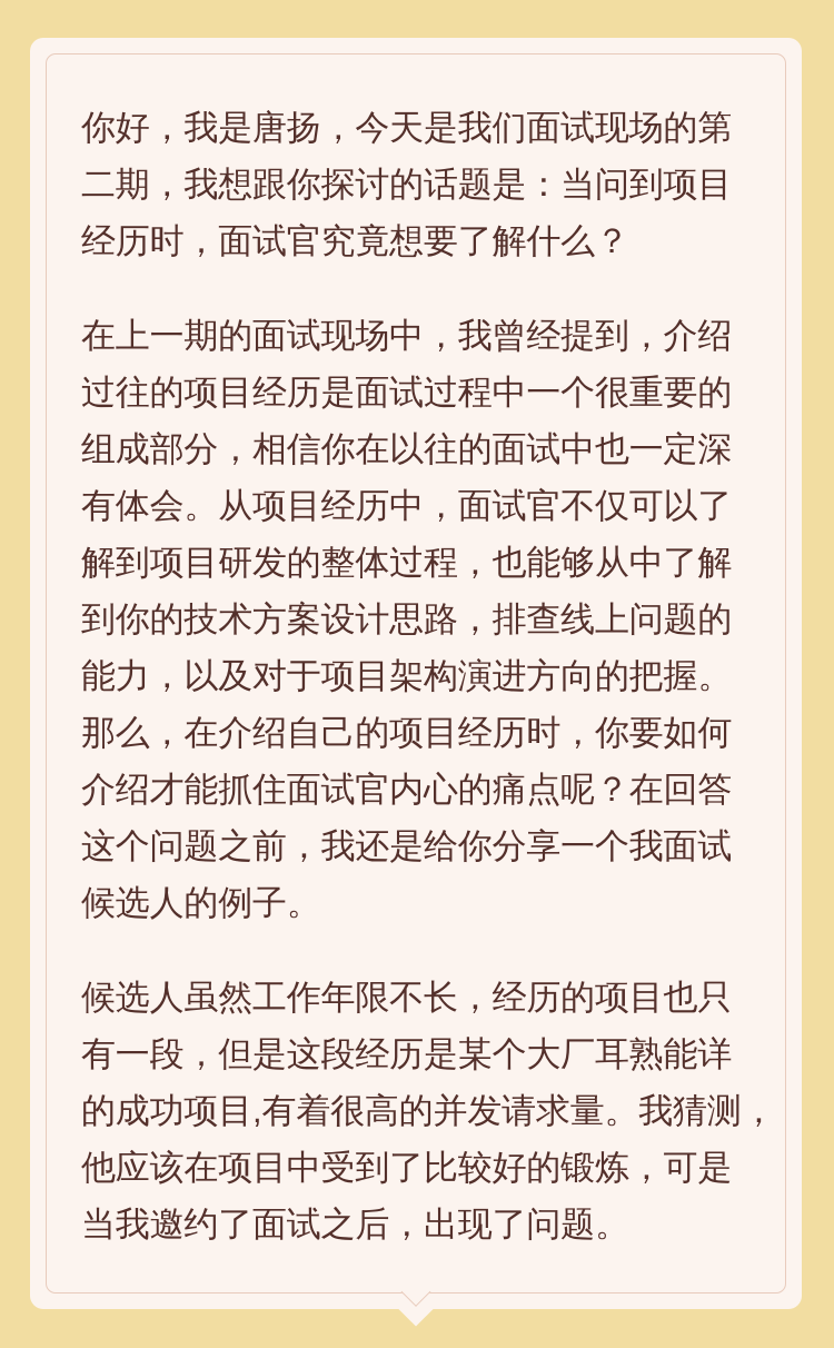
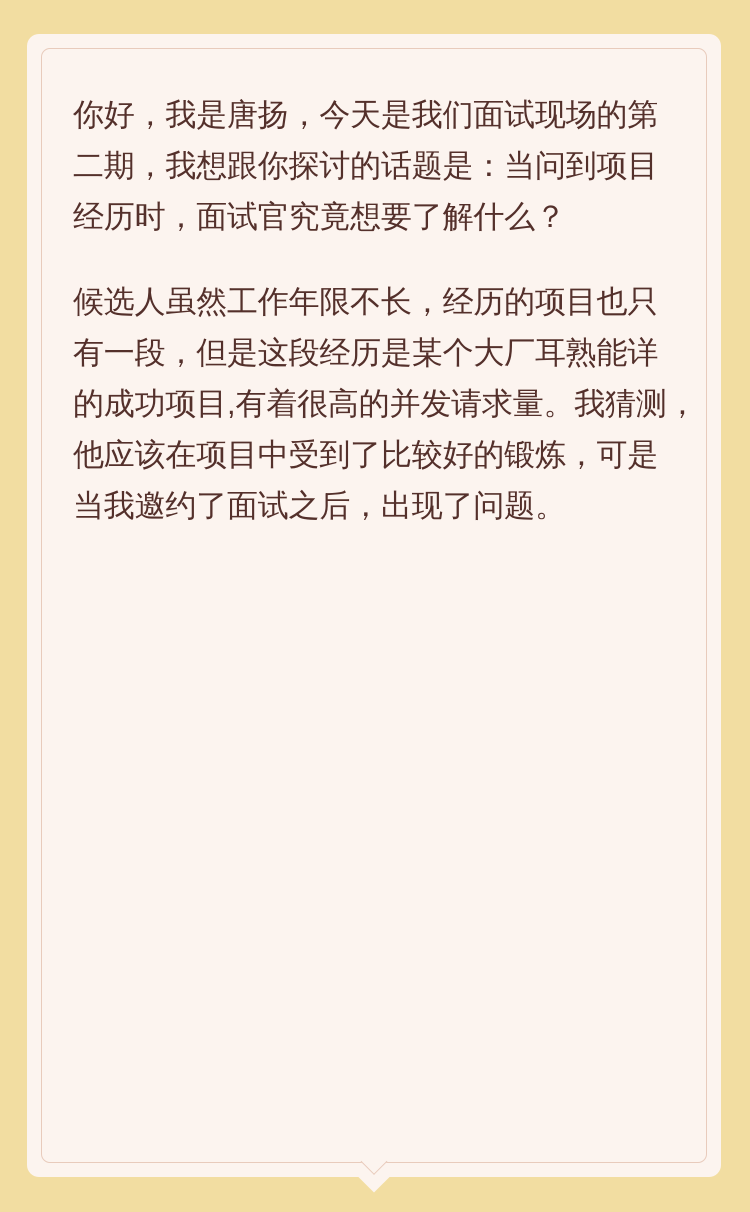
  你好，我是唐扬，今天是我们面试现场的第
  二期，我想跟你探讨的话题是：当问到项目
  经历时，面试官究竟想要了解什么？
- 在上一期的面试现场中，我曾经提到，介绍
- 过往的项目经历是面试过程中一个很重要的
- 组成部分，相信你在以往的面试中也一定深
- 有体会。从项目经历中，面试官不仅可以了
- 解到项目研发的整体过程，也能够从中了解
- 到你的技术方案设计思路，排查线上问题的
- 能力，以及对于项目架构演进方向的把握。
- 那么，在介绍自己的项目经历时，你要如何
- 介绍才能抓住面试官内心的痛点呢？在回答
- 这个问题之前，我还是给你分享一个我面试
- 候选人的例子。
  候选人虽然工作年限不长，经历的项目也只
  有一段，但是这段经历是某个大厂耳熟能详
  的成功项目,有着很高的并发请求量。我猜测，
  他应该在项目中受到了比较好的锻炼，可是
  当我邀约了面试之后，出现了问题。
